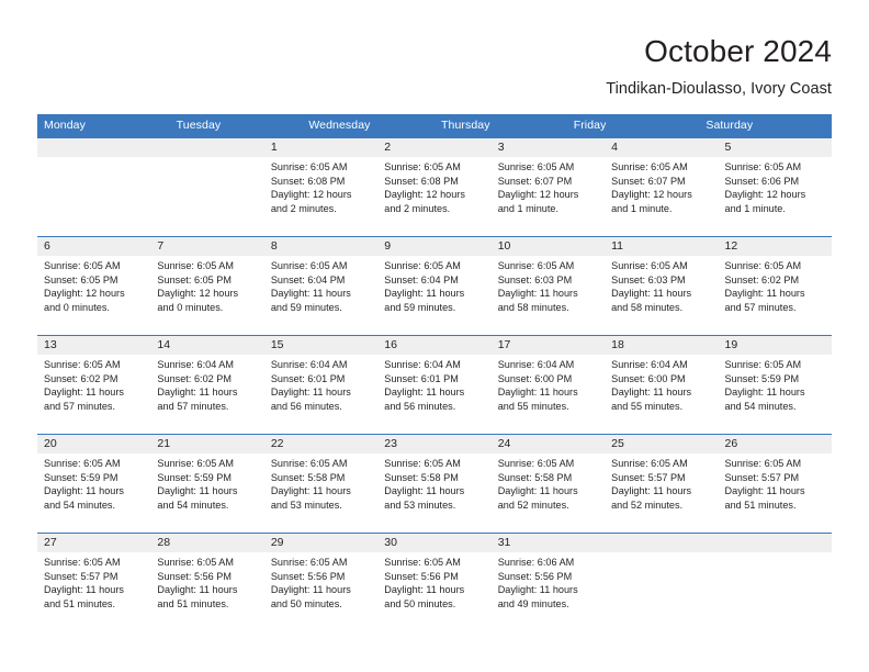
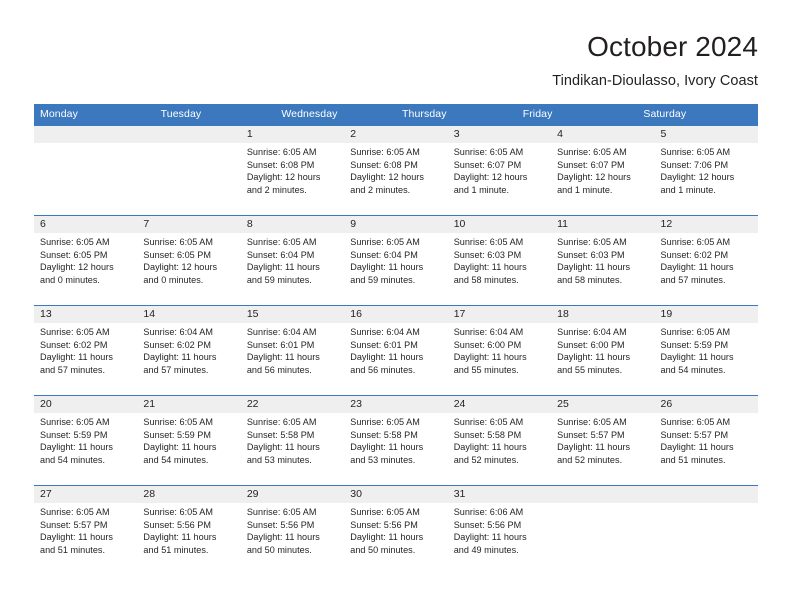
  October 2024
  Tindikan-Dioulasso, Ivory Coast
  Monday
  Tuesday
  Wednesday
  Thursday
  Friday
  Saturday
  1
  2
  3
  4
  5
  Sunrise: 6:05 AM
  Sunset: 6:08 PM
  Daylight: 12 hours
  and 2 minutes.
  Sunrise: 6:05 AM
  Sunset: 6:08 PM
  Daylight: 12 hours
  and 2 minutes.
  Sunrise: 6:05 AM
  Sunset: 6:07 PM
  Daylight: 12 hours
  and 1 minute.
  Sunrise: 6:05 AM
  Sunset: 6:07 PM
  Daylight: 12 hours
  and 1 minute.
  Sunrise: 6:05 AM
- Sunset: 6:06 PM
+ Sunset: 7:06 PM
  Daylight: 12 hours
  and 1 minute.
  6
  7
  8
  9
  10
  11
  12
  Sunrise: 6:05 AM
  Sunset: 6:05 PM
  Daylight: 12 hours
  and 0 minutes.
  Sunrise: 6:05 AM
  Sunset: 6:05 PM
  Daylight: 12 hours
  and 0 minutes.
  Sunrise: 6:05 AM
  Sunset: 6:04 PM
  Daylight: 11 hours
  and 59 minutes.
  Sunrise: 6:05 AM
  Sunset: 6:04 PM
  Daylight: 11 hours
  and 59 minutes.
  Sunrise: 6:05 AM
  Sunset: 6:03 PM
  Daylight: 11 hours
  and 58 minutes.
  Sunrise: 6:05 AM
  Sunset: 6:03 PM
  Daylight: 11 hours
  and 58 minutes.
  Sunrise: 6:05 AM
  Sunset: 6:02 PM
  Daylight: 11 hours
  and 57 minutes.
  13
  14
  15
  16
  17
  18
  19
  Sunrise: 6:05 AM
  Sunset: 6:02 PM
  Daylight: 11 hours
  and 57 minutes.
  Sunrise: 6:04 AM
  Sunset: 6:02 PM
  Daylight: 11 hours
  and 57 minutes.
  Sunrise: 6:04 AM
  Sunset: 6:01 PM
  Daylight: 11 hours
  and 56 minutes.
  Sunrise: 6:04 AM
  Sunset: 6:01 PM
  Daylight: 11 hours
  and 56 minutes.
  Sunrise: 6:04 AM
  Sunset: 6:00 PM
  Daylight: 11 hours
  and 55 minutes.
  Sunrise: 6:04 AM
  Sunset: 6:00 PM
  Daylight: 11 hours
  and 55 minutes.
  Sunrise: 6:05 AM
  Sunset: 5:59 PM
  Daylight: 11 hours
  and 54 minutes.
  20
  21
  22
  23
  24
  25
  26
  Sunrise: 6:05 AM
  Sunset: 5:59 PM
  Daylight: 11 hours
  and 54 minutes.
  Sunrise: 6:05 AM
  Sunset: 5:59 PM
  Daylight: 11 hours
  and 54 minutes.
  Sunrise: 6:05 AM
  Sunset: 5:58 PM
  Daylight: 11 hours
  and 53 minutes.
  Sunrise: 6:05 AM
  Sunset: 5:58 PM
  Daylight: 11 hours
  and 53 minutes.
  Sunrise: 6:05 AM
  Sunset: 5:58 PM
  Daylight: 11 hours
  and 52 minutes.
  Sunrise: 6:05 AM
  Sunset: 5:57 PM
  Daylight: 11 hours
  and 52 minutes.
  Sunrise: 6:05 AM
  Sunset: 5:57 PM
  Daylight: 11 hours
  and 51 minutes.
  27
  28
  29
  30
  31
  Sunrise: 6:05 AM
  Sunset: 5:57 PM
  Daylight: 11 hours
  and 51 minutes.
  Sunrise: 6:05 AM
  Sunset: 5:56 PM
  Daylight: 11 hours
  and 51 minutes.
  Sunrise: 6:05 AM
  Sunset: 5:56 PM
  Daylight: 11 hours
  and 50 minutes.
  Sunrise: 6:05 AM
  Sunset: 5:56 PM
  Daylight: 11 hours
  and 50 minutes.
  Sunrise: 6:06 AM
  Sunset: 5:56 PM
  Daylight: 11 hours
  and 49 minutes.
